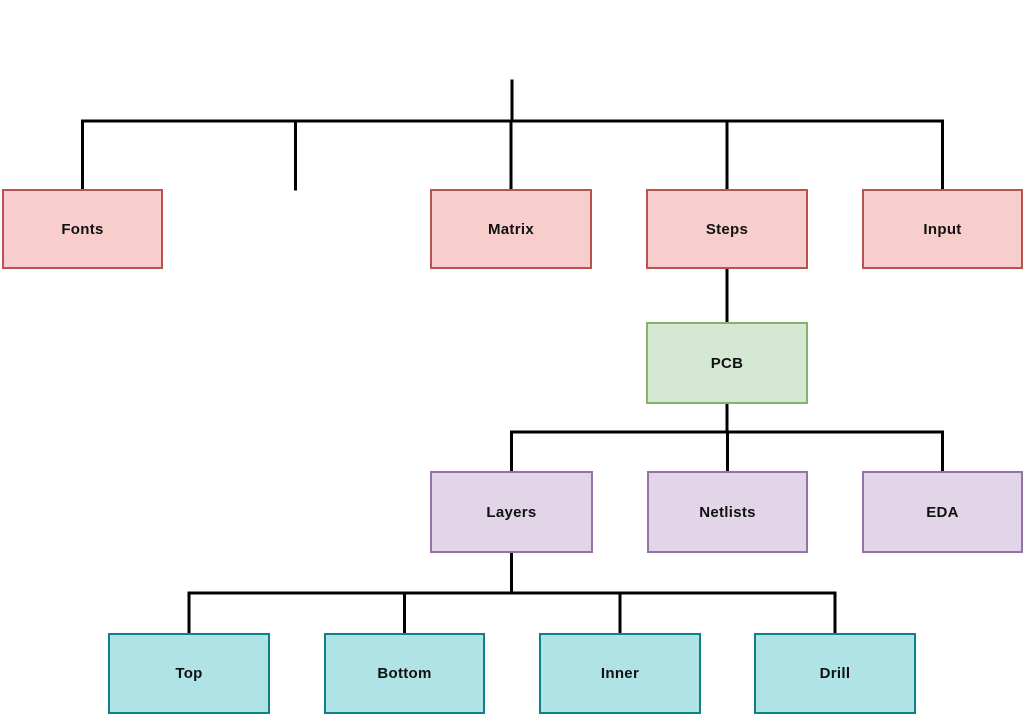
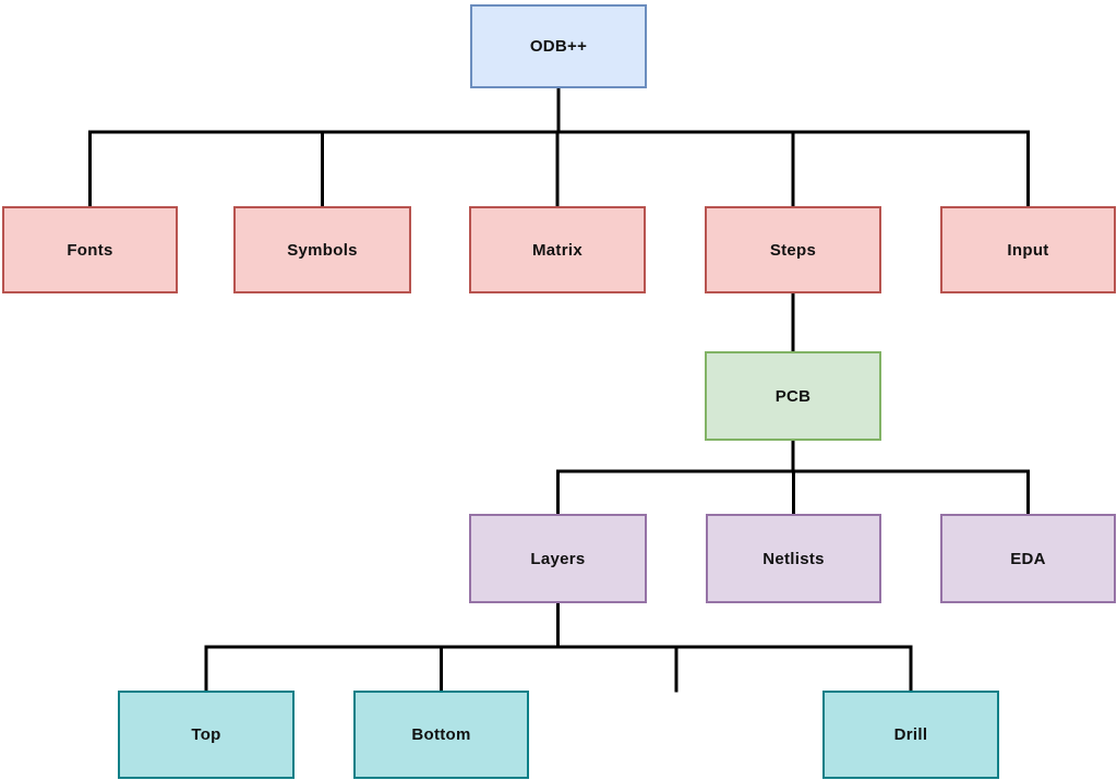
+ ODB++
  Fonts
+ Symbols
  Matrix
  Steps
  Input
  PCB
  Layers
  Netlists
  EDA
  Top
  Bottom
- Inner
  Drill
